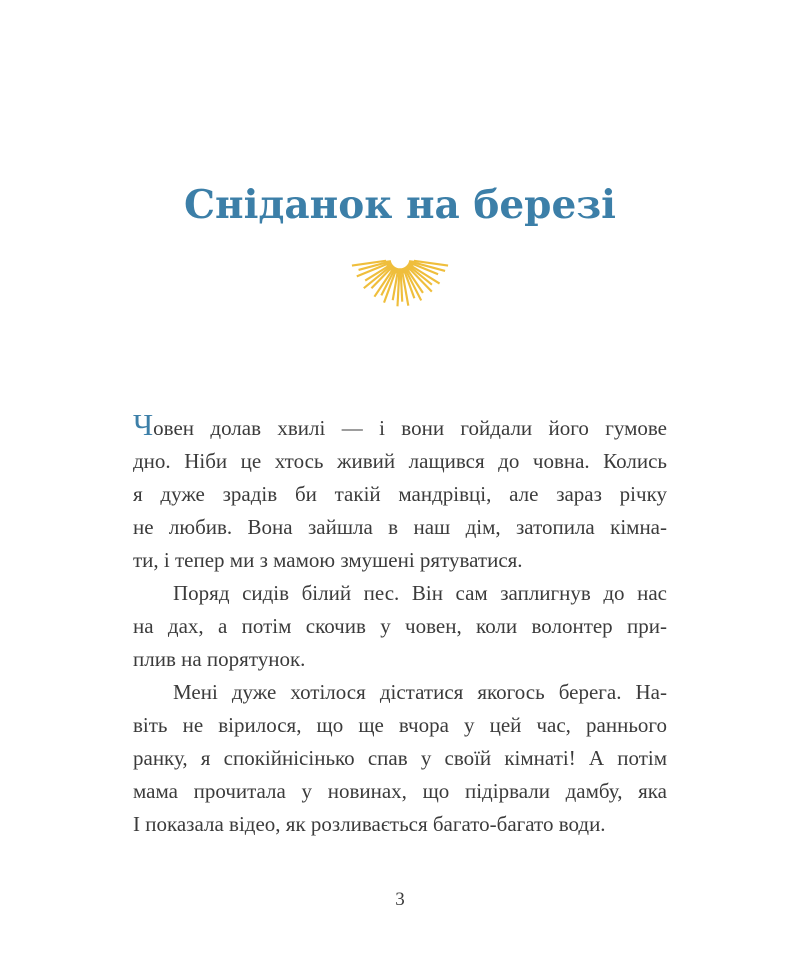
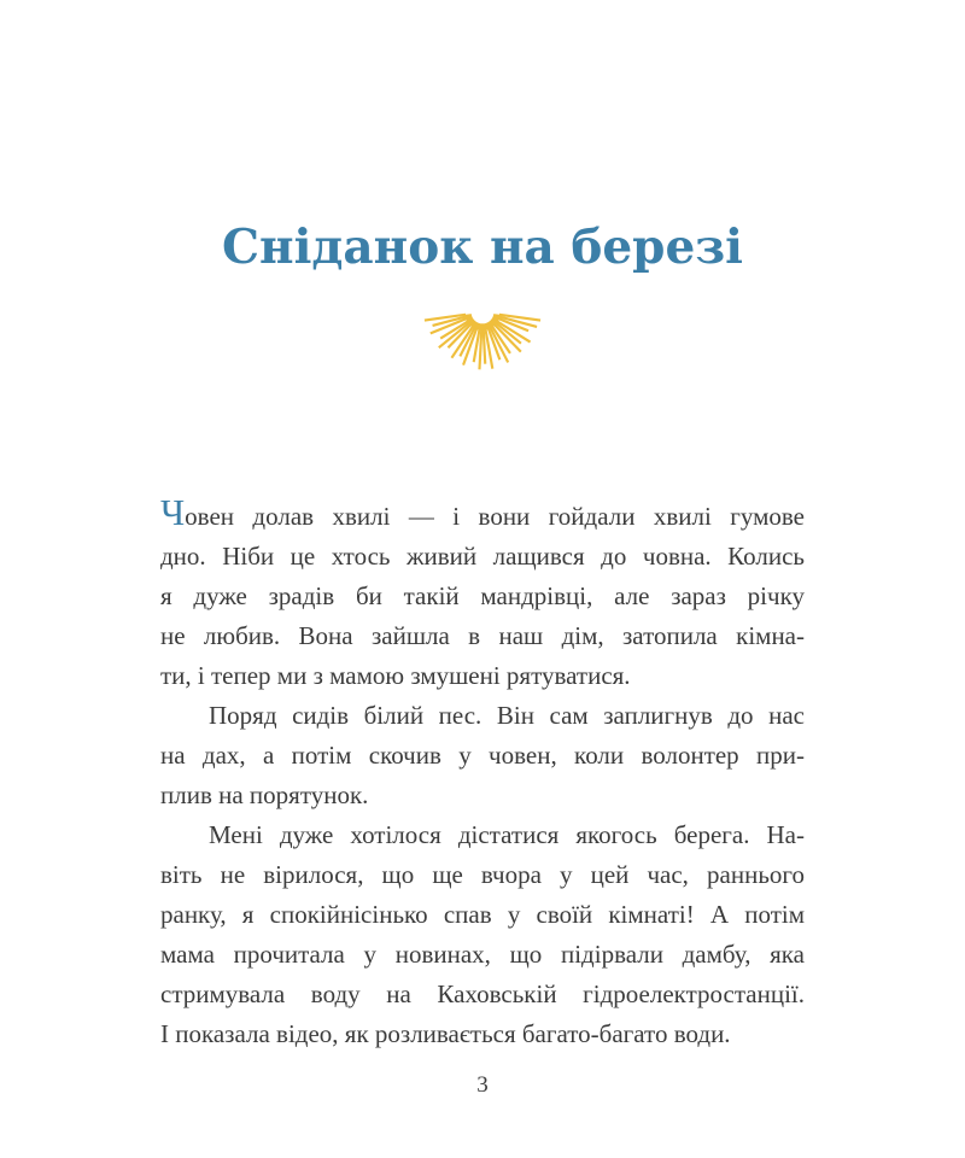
  Сніданок на березі
- Човен долав хвилі — і вони гойдали його гумове
+ Човен долав хвилі — і вони гойдали хвилі гумове
  дно. Ніби це хтось живий лащився до човна. Колись
  я дуже зрадів би такій мандрівці, але зараз річку
  не любив. Вона зайшла в наш дім, затопила кімна-
  ти, і тепер ми з мамою змушені рятуватися.
  Поряд сидів білий пес. Він сам заплигнув до нас
  на дах, а потім скочив у човен, коли волонтер при-
  плив на порятунок.
  Мені дуже хотілося дістатися якогось берега. На-
  віть не вірилося, що ще вчора у цей час, раннього
  ранку, я спокійнісінько спав у своїй кімнаті! А потім
  мама прочитала у новинах, що підірвали дамбу, яка
+ стримувала воду на Каховській гідроелектростанції.
  І показала відео, як розливається багато-багато води.
  3
